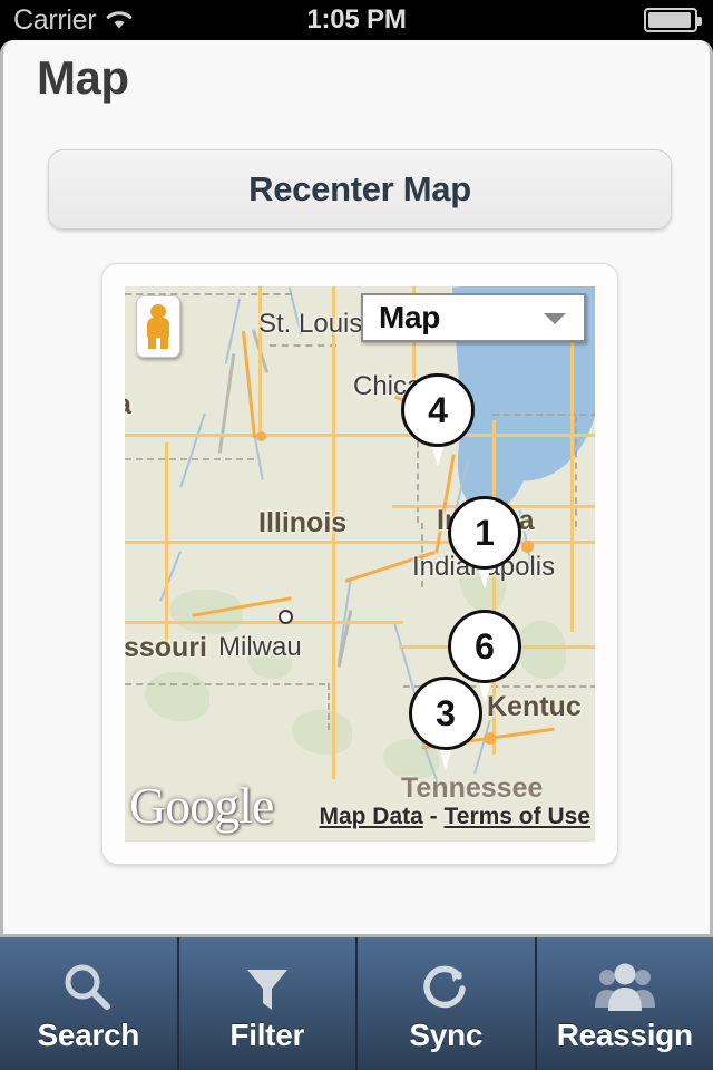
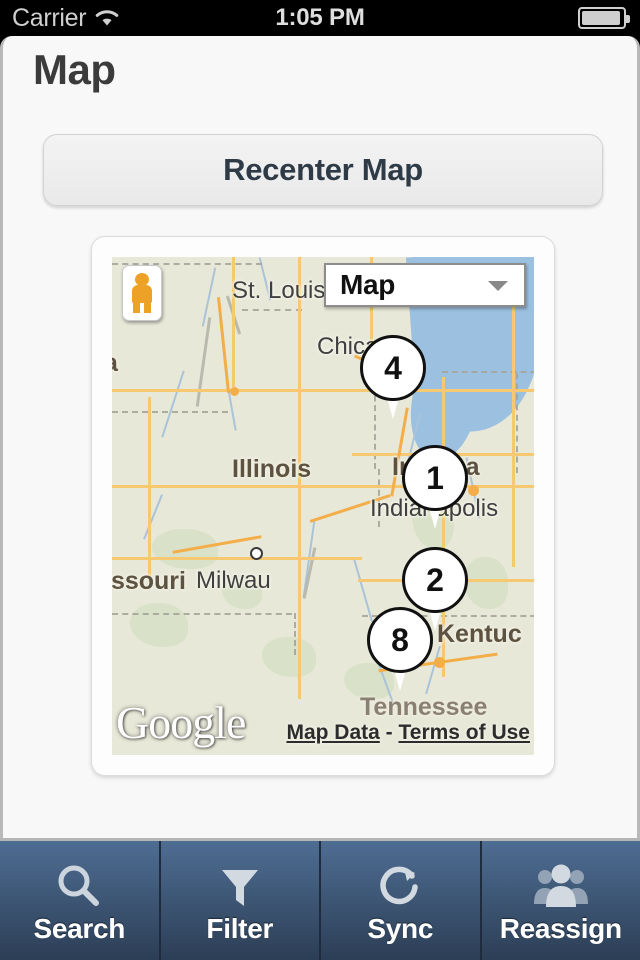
  Carrier
  1:05 PM
  Map
  Recenter Map
  Illinois
  ssouri
  Kentuc
  Tennessee
  St. Louis
  Indiapolis
  Milwau
  Map
  4
  1
- 6
+ 2
- 3
+ 8
  Google
  Map Data - Terms of Use
  Search
  Filter
  Sync
  Reassign
